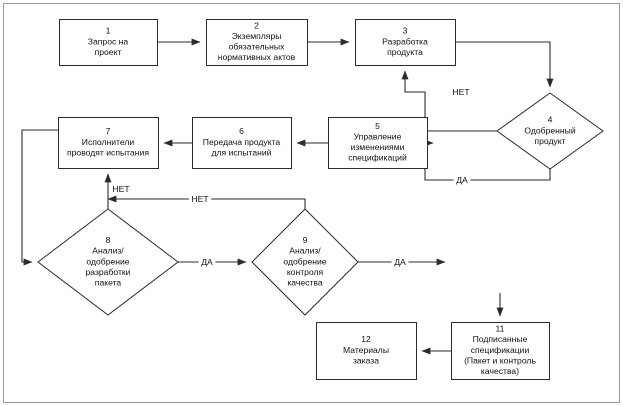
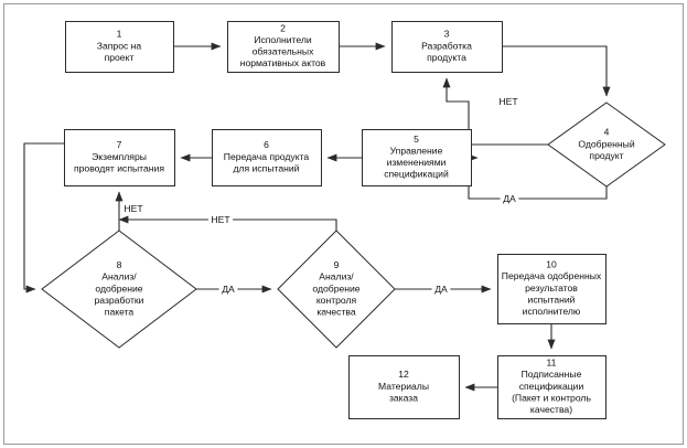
  1
  Запрос на
  проект
  2
- Экземпляры
+ Исполнители
  обязательных
  нормативных актов
  3
  Разработка
  продукта
  4
  Одобренный
  продукт
  5
  Управление
  изменениями
  спецификаций
  6
  Передача продукта
  для испытаний
  7
- Исполнители
+ Экземпляры
  проводят испытания
  8
  Анализ/
  одобрение
  разработки
  пакета
  9
  Анализ/
  одобрение
  контроля
  качества
+ 10
+ Передача одобренных
+ результатов
+ испытаний
+ исполнителю
  11
  Подписанные
  спецификации
  (Пакет и контроль
  качества)
  12
  Материалы
  заказа
  НЕТ
  ДА
  НЕТ
  НЕТ
  ДА
  ДА
